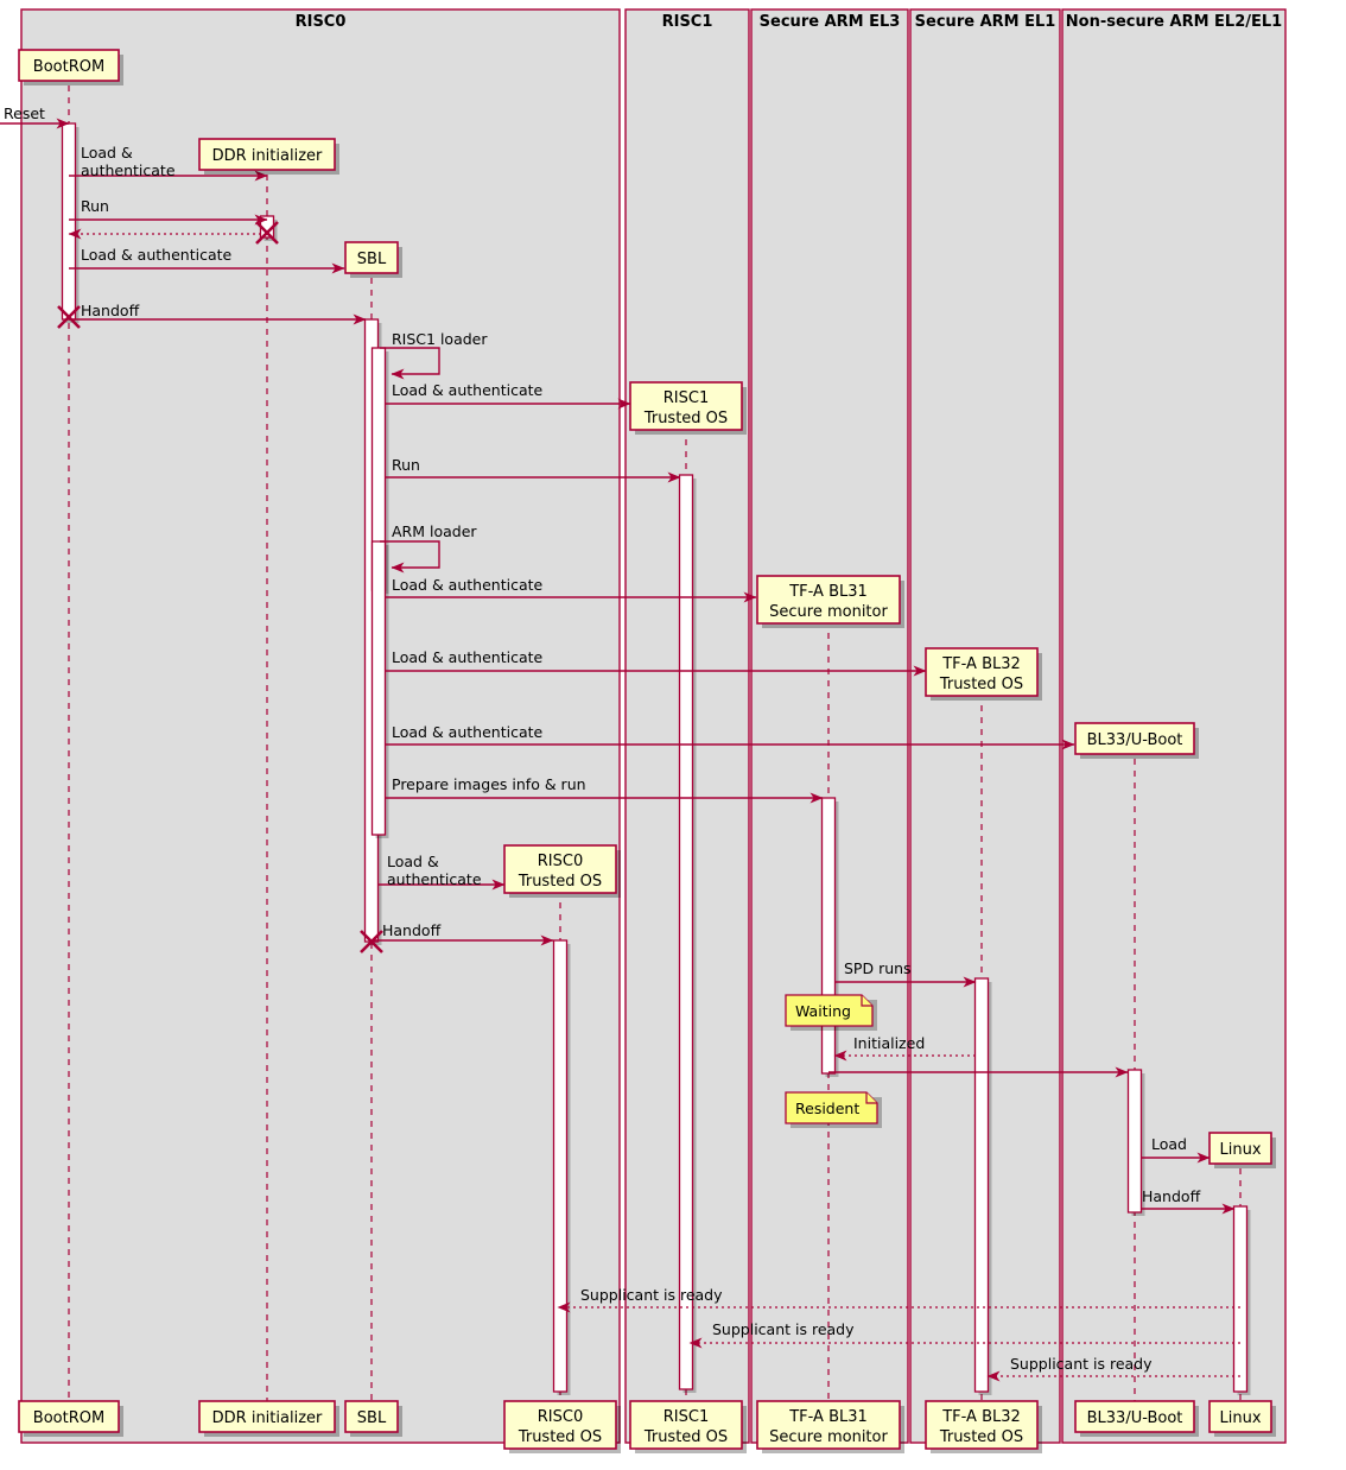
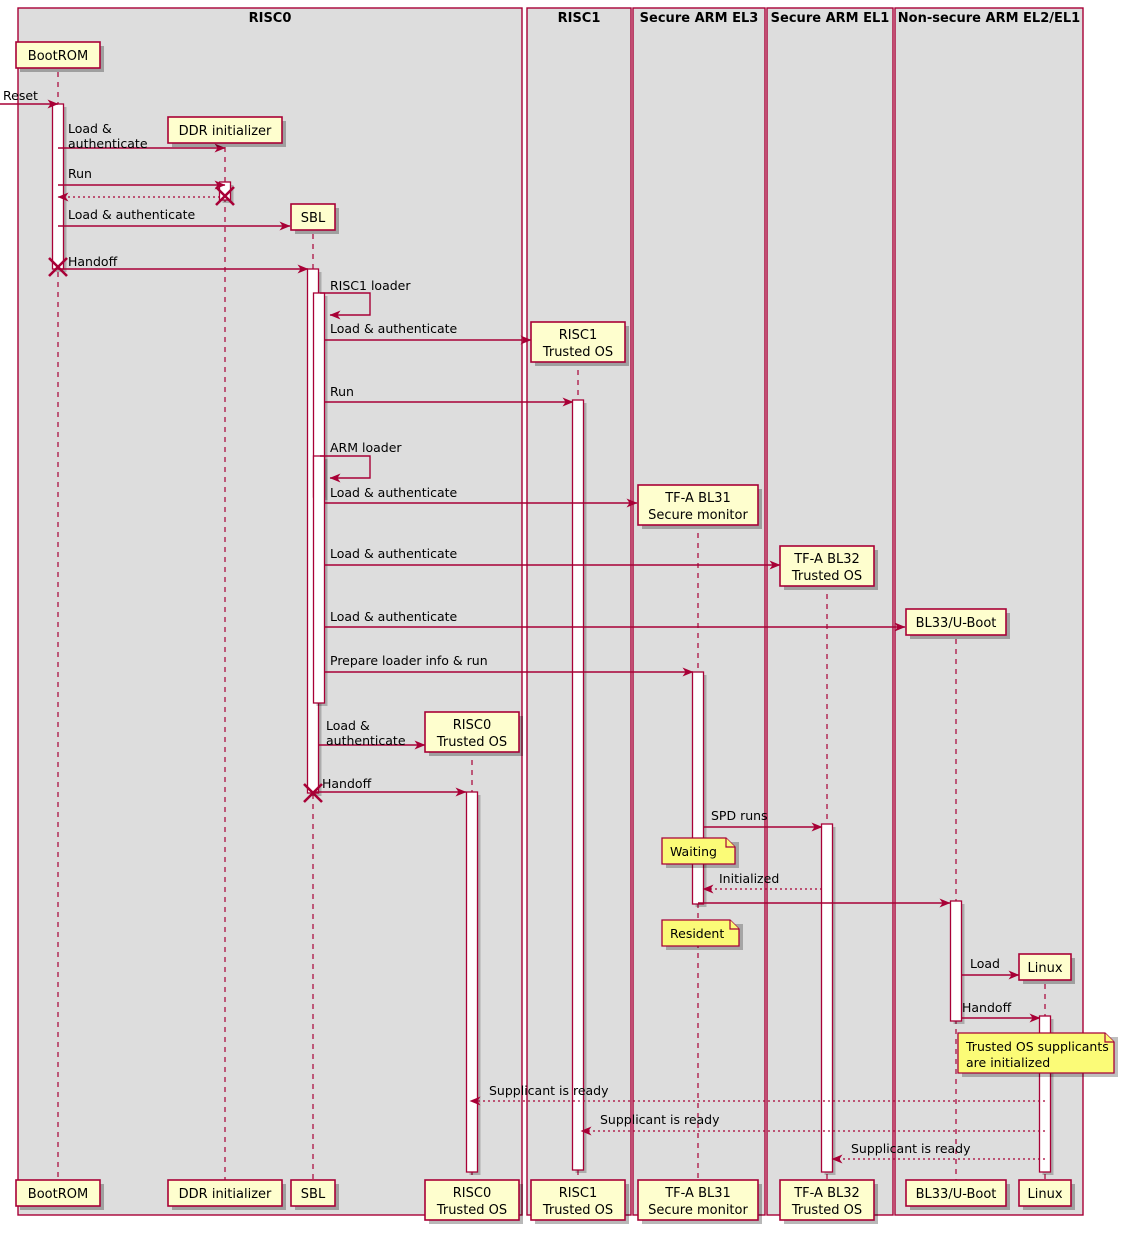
  RISC0
  RISC1
  Secure ARM EL3
  Secure ARM EL1
  Non-secure ARM EL2/EL1
  Reset
  Load & authenticate
  Run
  Load & authenticate
  Handoff
  RISC1 loader
  Load & authenticate
  Run
  ARM loader
  Load & authenticate
  Load & authenticate
  Load & authenticate
- Prepare images info & run
+ Prepare loader info & run
  Load & authenticate
  Handoff
  SPD runs
  Initialized
  Load
  Handoff
  Supplicant is ready
  Supplicant is ready
  Supplicant is ready
  BootROM
  DDR initializer
  SBL
  RISC0 Trusted OS
  RISC1 Trusted OS
  TF-A BL31 Secure monitor
  TF-A BL32 Trusted OS
  BL33/U-Boot
  Linux
  BootROM
  DDR initializer
  SBL
  RISC0 Trusted OS
  RISC1 Trusted OS
  TF-A BL31 Secure monitor
  TF-A BL32 Trusted OS
  BL33/U-Boot
  Linux
  Waiting
  Resident
+ Trusted OS supplicants are initialized
